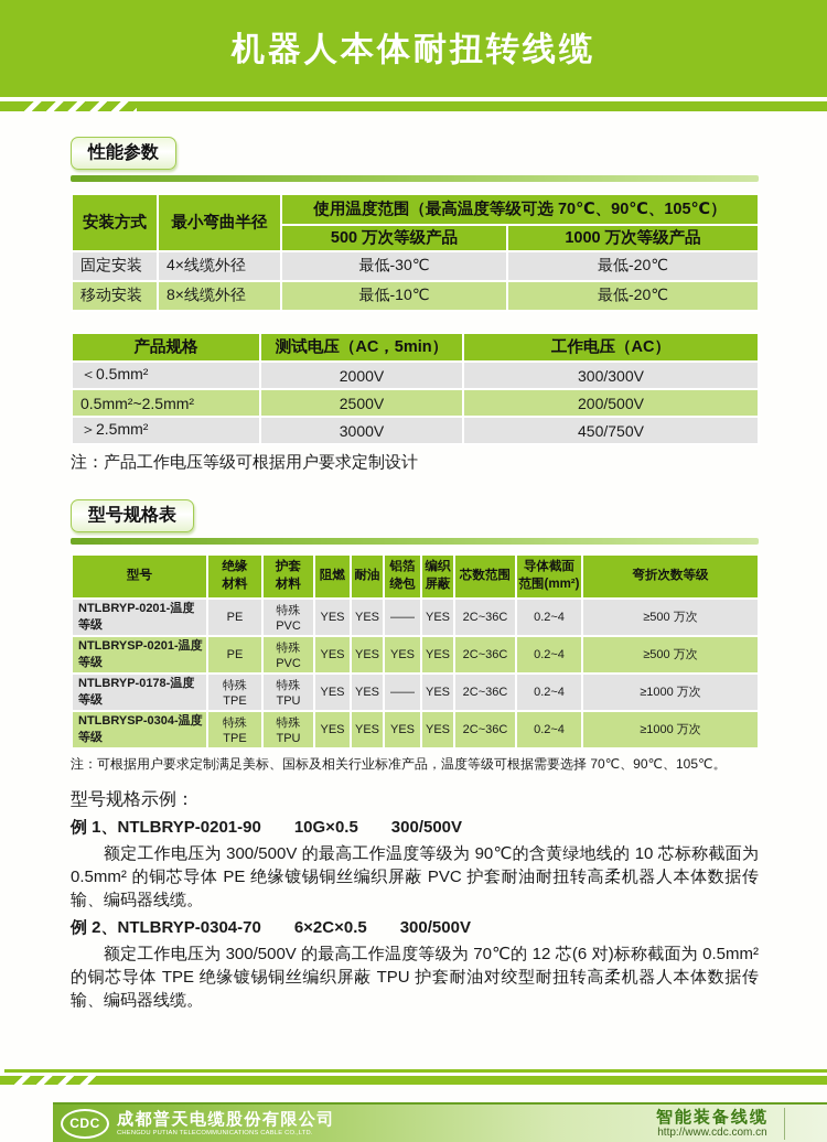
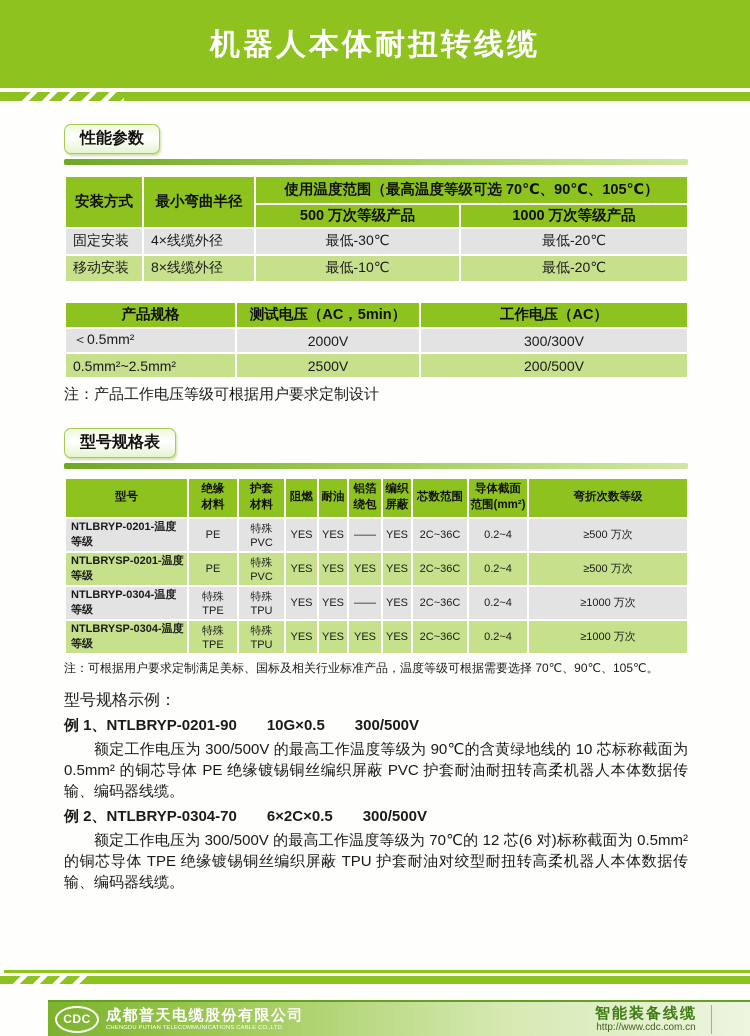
  机器人本体耐扭转线缆
  性能参数
  安装方式	最小弯曲半径	使用温度范围（最高温度等级可选 70℃、90℃、105℃）
  500 万次等级产品	1000 万次等级产品
  固定安装	4×线缆外径	最低-30℃	最低-20℃
  移动安装	8×线缆外径	最低-10℃	最低-20℃
  产品规格	测试电压（AC，5min）	工作电压（AC）
  ＜0.5mm²	2000V	300/300V
  0.5mm²~2.5mm²	2500V	200/500V
- ＞2.5mm²	3000V	450/750V
  注：产品工作电压等级可根据用户要求定制设计
  型号规格表
  型号	绝缘 材料	护套 材料	阻燃	耐油	铝箔 绕包	编织 屏蔽	芯数范围	导体截面 范围(mm²)	弯折次数等级
  NTLBRYP-0201-温度等级	PE	特殊 PVC	YES	YES	——	YES	2C~36C	0.2~4	≥500 万次
  NTLBRYSP-0201-温度等级	PE	特殊 PVC	YES	YES	YES	YES	2C~36C	0.2~4	≥500 万次
- NTLBRYP-0178-温度等级	特殊 TPE	特殊 TPU	YES	YES	——	YES	2C~36C	0.2~4	≥1000 万次
+ NTLBRYP-0304-温度等级	特殊 TPE	特殊 TPU	YES	YES	——	YES	2C~36C	0.2~4	≥1000 万次
  NTLBRYSP-0304-温度等级	特殊 TPE	特殊 TPU	YES	YES	YES	YES	2C~36C	0.2~4	≥1000 万次
  注：可根据用户要求定制满足美标、国标及相关行业标准产品，温度等级可根据需要选择 70℃、90℃、105℃。
  型号规格示例：
  例 1、NTLBRYP-0201-90 10G×0.5 300/500V
  额定工作电压为 300/500V 的最高工作温度等级为 90℃的含黄绿地线的 10 芯标称截面为 0.5mm² 的铜芯导体 PE 绝缘镀锡铜丝编织屏蔽 PVC 护套耐油耐扭转高柔机器人本体数据传输、编码器线缆。
  例 2、NTLBRYP-0304-70 6×2C×0.5 300/500V
  额定工作电压为 300/500V 的最高工作温度等级为 70℃的 12 芯(6 对)标称截面为 0.5mm² 的铜芯导体 TPE 绝缘镀锡铜丝编织屏蔽 TPU 护套耐油对绞型耐扭转高柔机器人本体数据传输、编码器线缆。
  CDC
  成都普天电缆股份有限公司
  智能装备线缆
  http://www.cdc.com.cn
